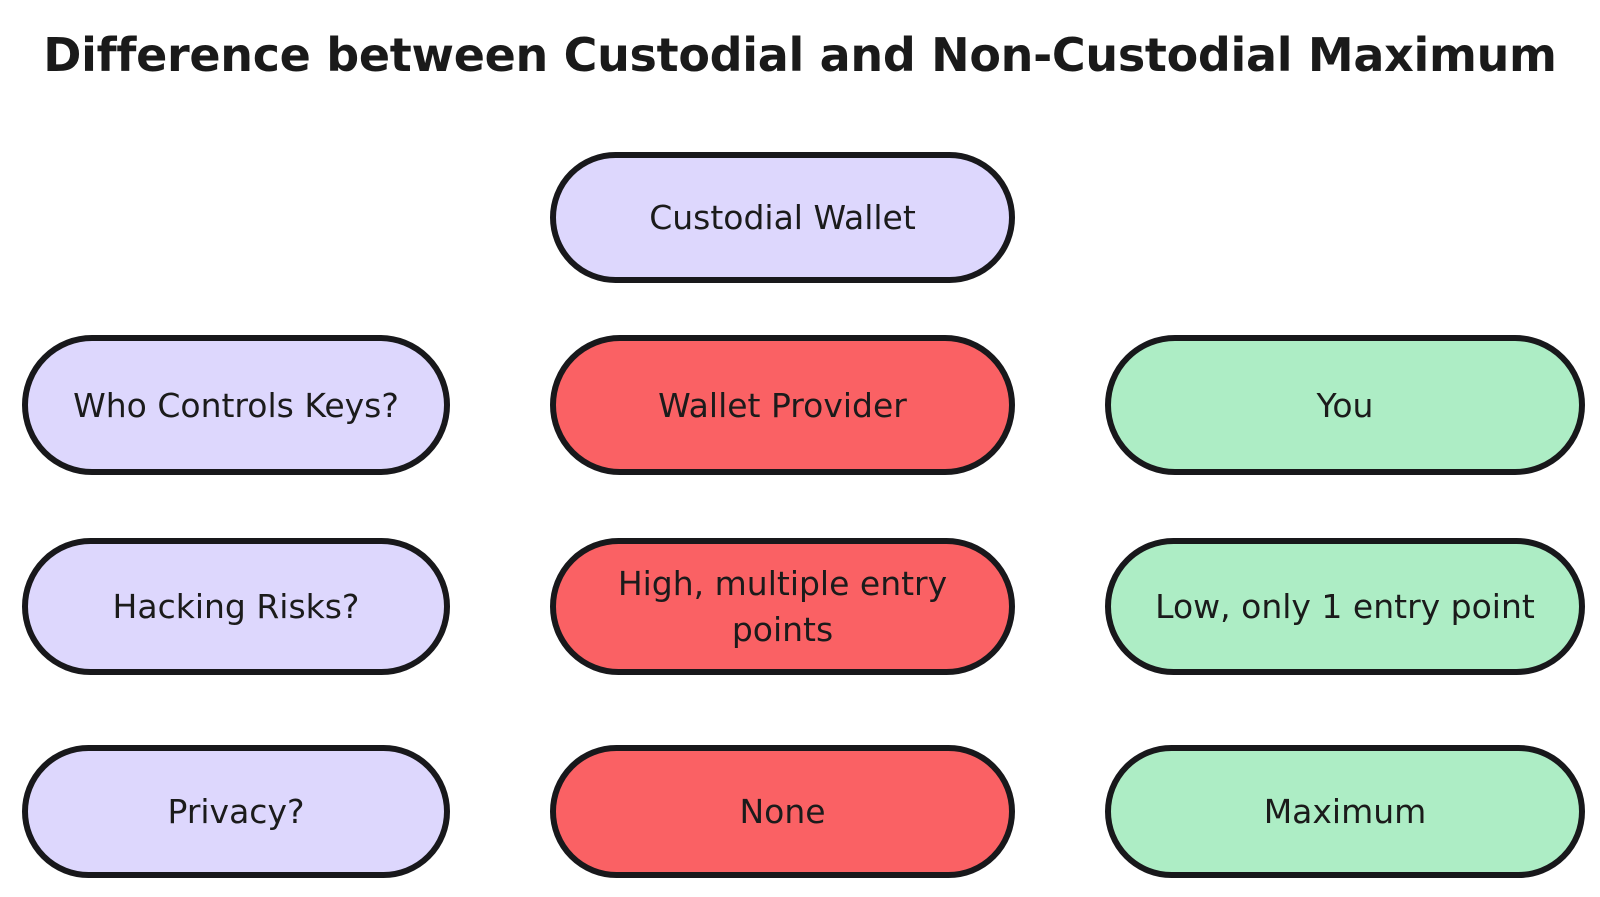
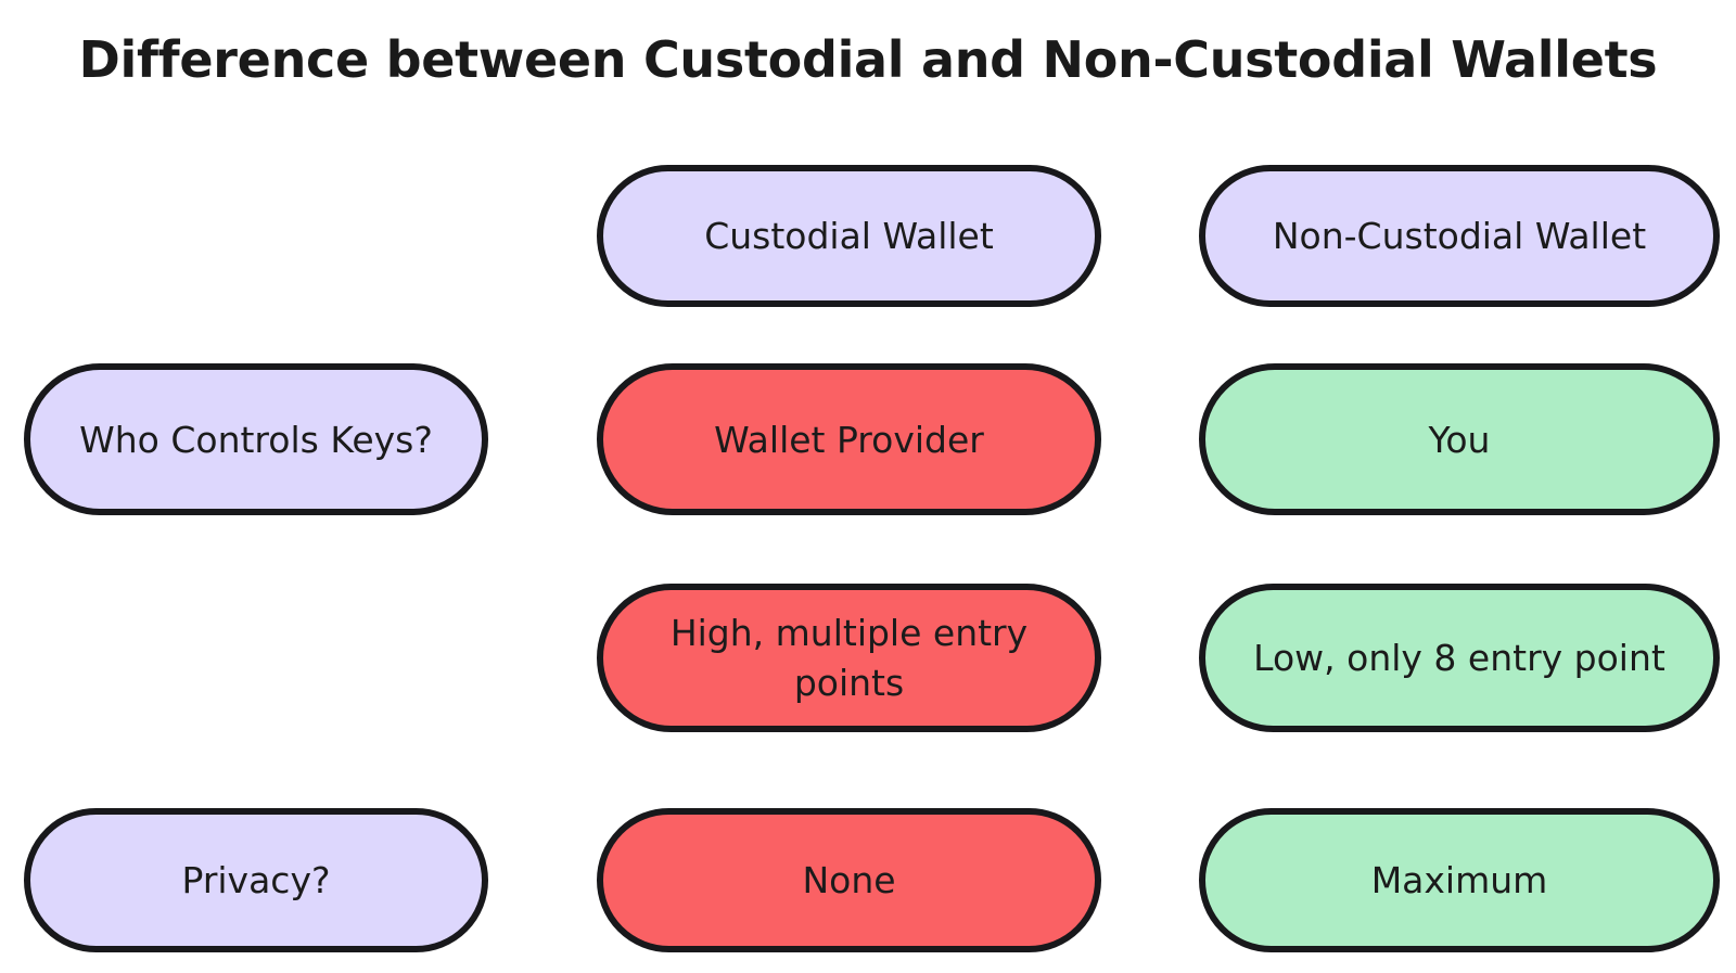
- Difference between Custodial and Non-Custodial Maximum
+ Difference between Custodial and Non-Custodial Wallets
  Custodial Wallet
+ Non-Custodial Wallet
  Who Controls Keys?
  Wallet Provider
  You
- Hacking Risks?
  High, multiple entry points
- Low, only 1 entry point
+ Low, only 8 entry point
  Privacy?
  None
  Maximum
